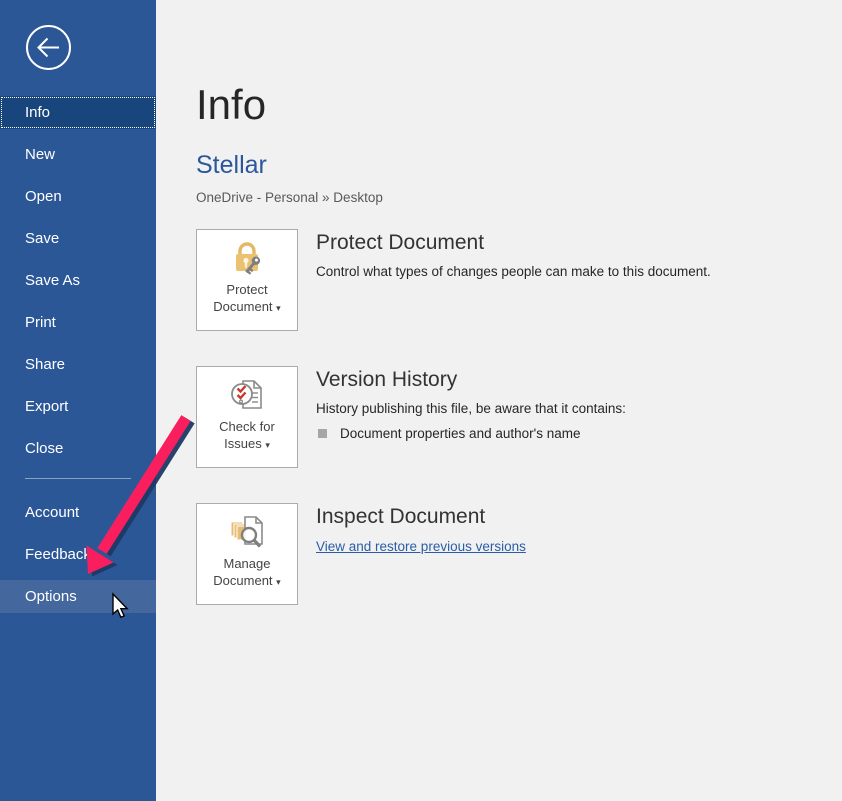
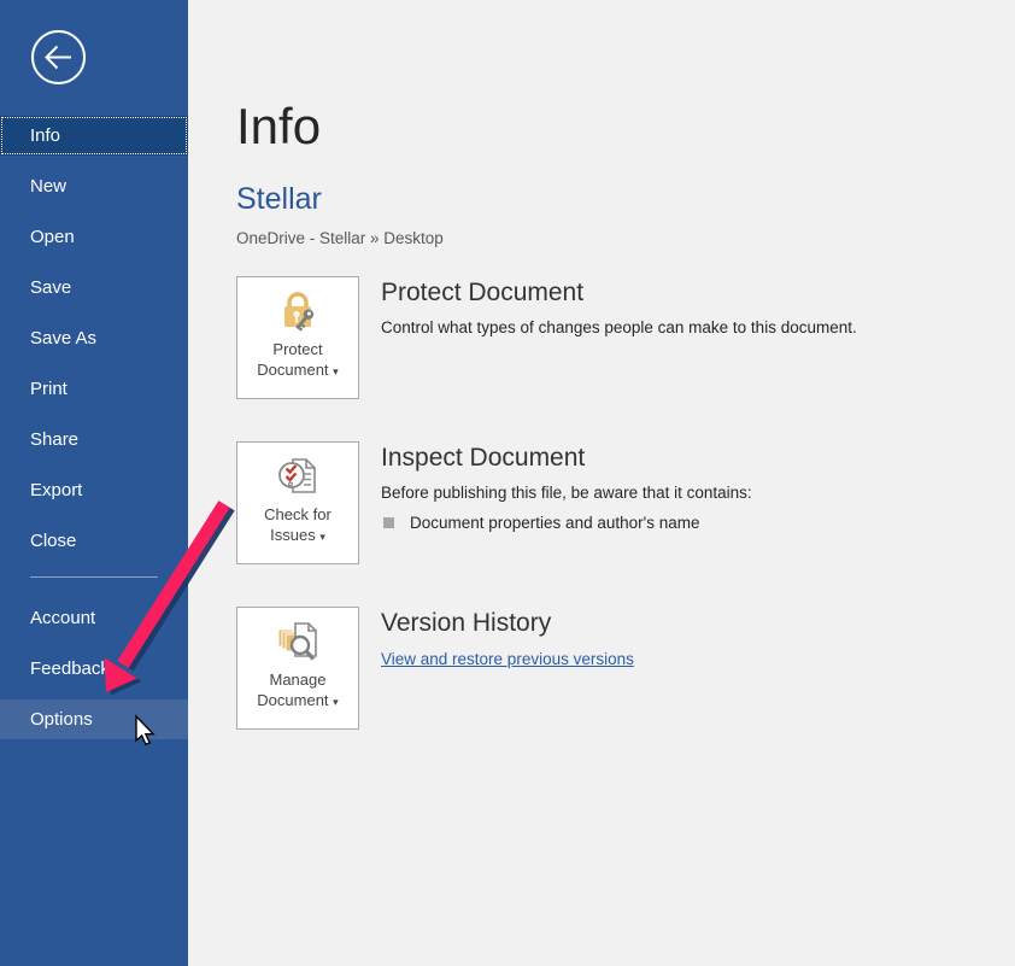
  Info
  New
  Open
  Save
  Save As
  Print
  Share
  Export
  Close
  Account
  Feedbac
  Options
  Info
  Stellar
- OneDrive - Personal » Desktop
+ OneDrive - Stellar » Desktop
  Protect Document ▾
  Protect Document
  Control what types of changes people can make to this document.
  Check for Issues ▾
- Version History
+ Inspect Document
- History publishing this file, be aware that it contains:
+ Before publishing this file, be aware that it contains:
  Document properties and author's name
  Manage Document ▾
- Inspect Document
+ Version History
  View and restore previous versions
